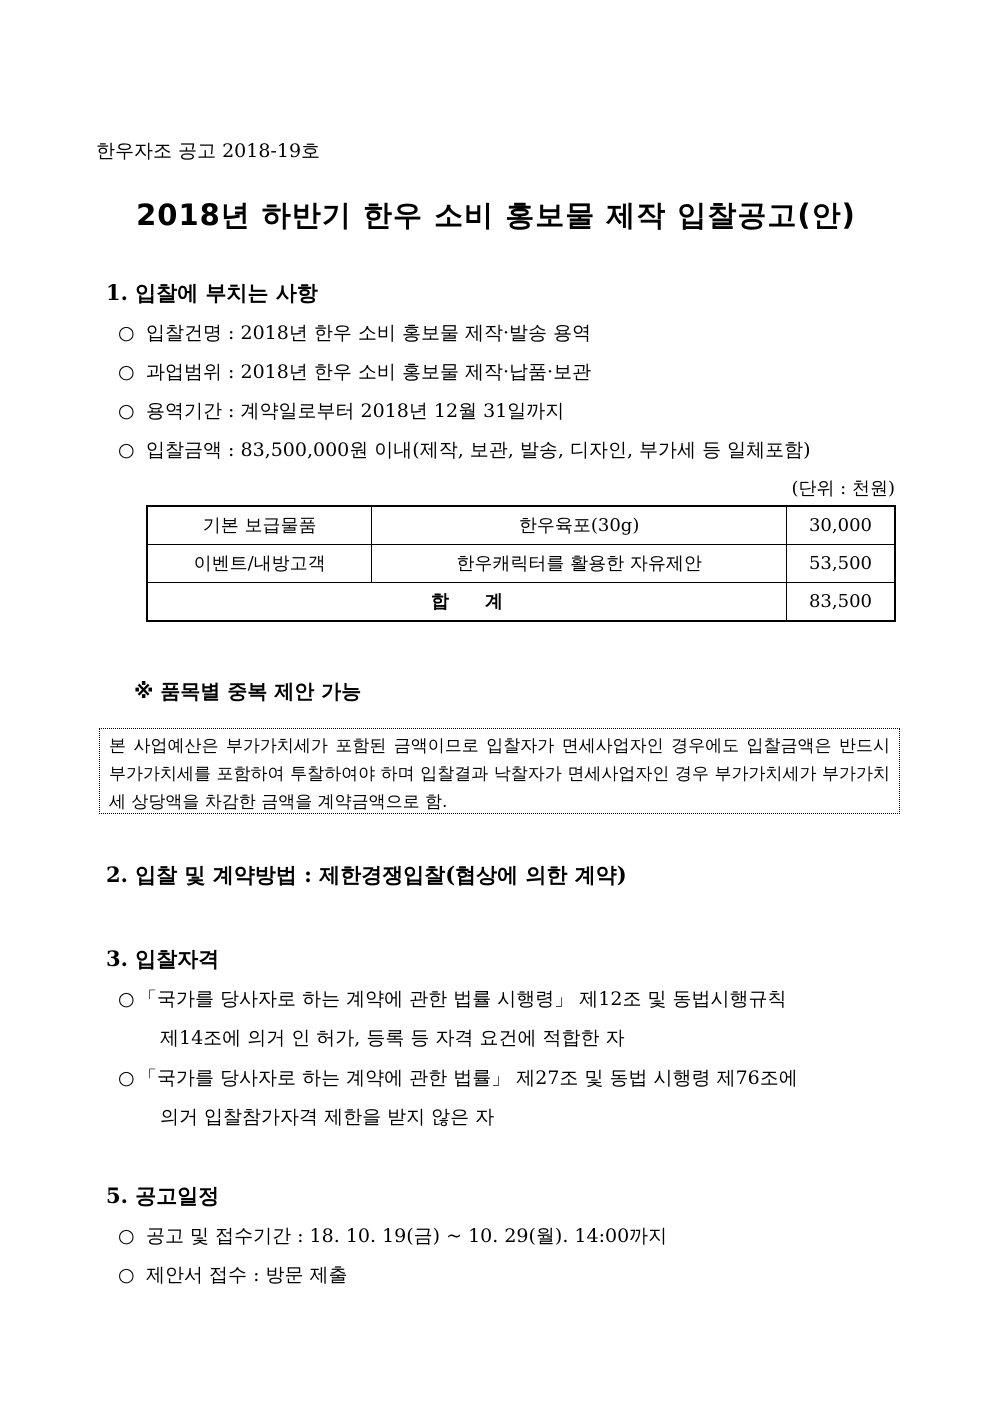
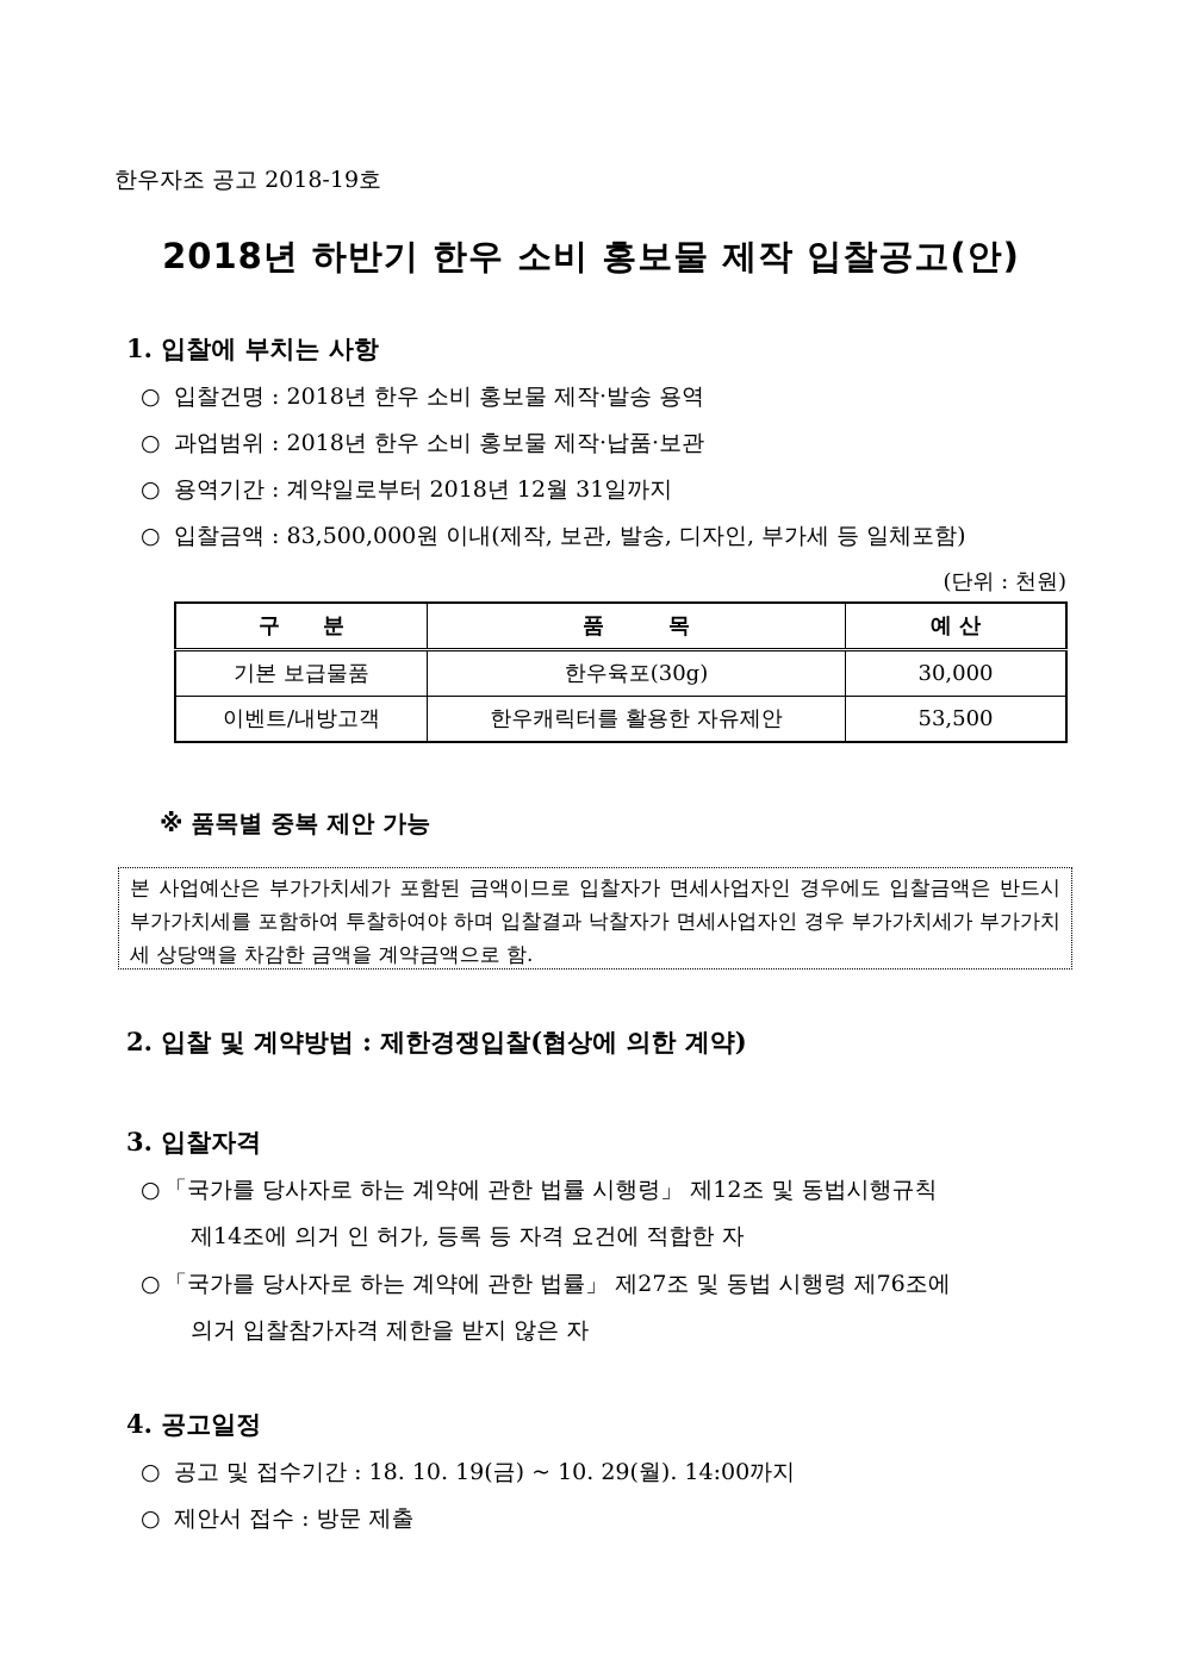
  한우자조 공고 2018-19호
  2018년 하반기 한우 소비 홍보물 제작 입찰공고(안)
  1. 입찰에 부치는 사항
  ○ 입찰건명 : 2018년 한우 소비 홍보물 제작·발송 용역
  ○ 과업범위 : 2018년 한우 소비 홍보물 제작·납품·보관
  ○ 용역기간 : 계약일로부터 2018년 12월 31일까지
  ○ 입찰금액 : 83,500,000원 이내(제작, 보관, 발송, 디자인, 부가세 등 일체포함)
  (단위 : 천원)
+ 구 분	품 목	예 산
  기본 보급물품	한우육포(30g)	30,000
  이벤트/내방고객	한우캐릭터를 활용한 자유제안	53,500
- 합 계	83,500
  ※ 품목별 중복 제안 가능
  본 사업예산은 부가가치세가 포함된 금액이므로 입찰자가 면세사업자인 경우에도 입찰금액은 반드시 부가가치세를 포함하여 투찰하여야 하며 입찰결과 낙찰자가 면세사업자인 경우 부가가치세가 부가가치세 상당액을 차감한 금액을 계약금액으로 함.
  2. 입찰 및 계약방법 : 제한경쟁입찰(협상에 의한 계약)
  3. 입찰자격
  ○ 「국가를 당사자로 하는 계약에 관한 법률 시행령」 제12조 및 동법시행규칙
  제14조에 의거 인 허가, 등록 등 자격 요건에 적합한 자
  ○ 「국가를 당사자로 하는 계약에 관한 법률」 제27조 및 동법 시행령 제76조에
  의거 입찰참가자격 제한을 받지 않은 자
- 5. 공고일정
+ 4. 공고일정
  ○ 공고 및 접수기간 : 18. 10. 19(금) ~ 10. 29(월). 14:00까지
  ○ 제안서 접수 : 방문 제출
